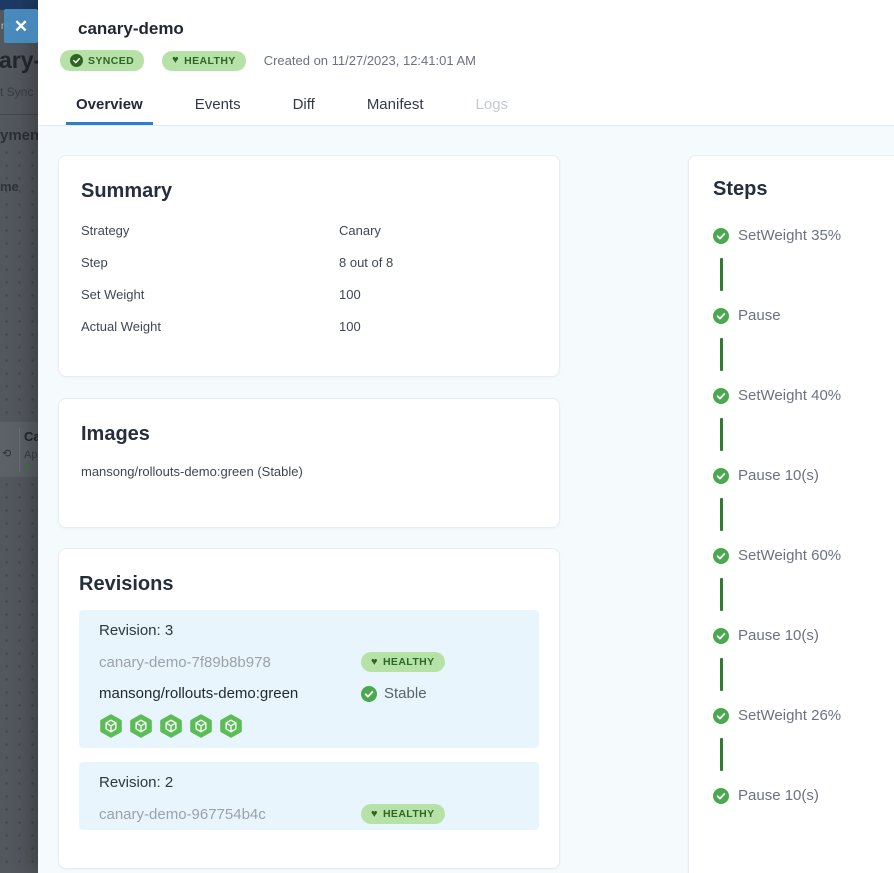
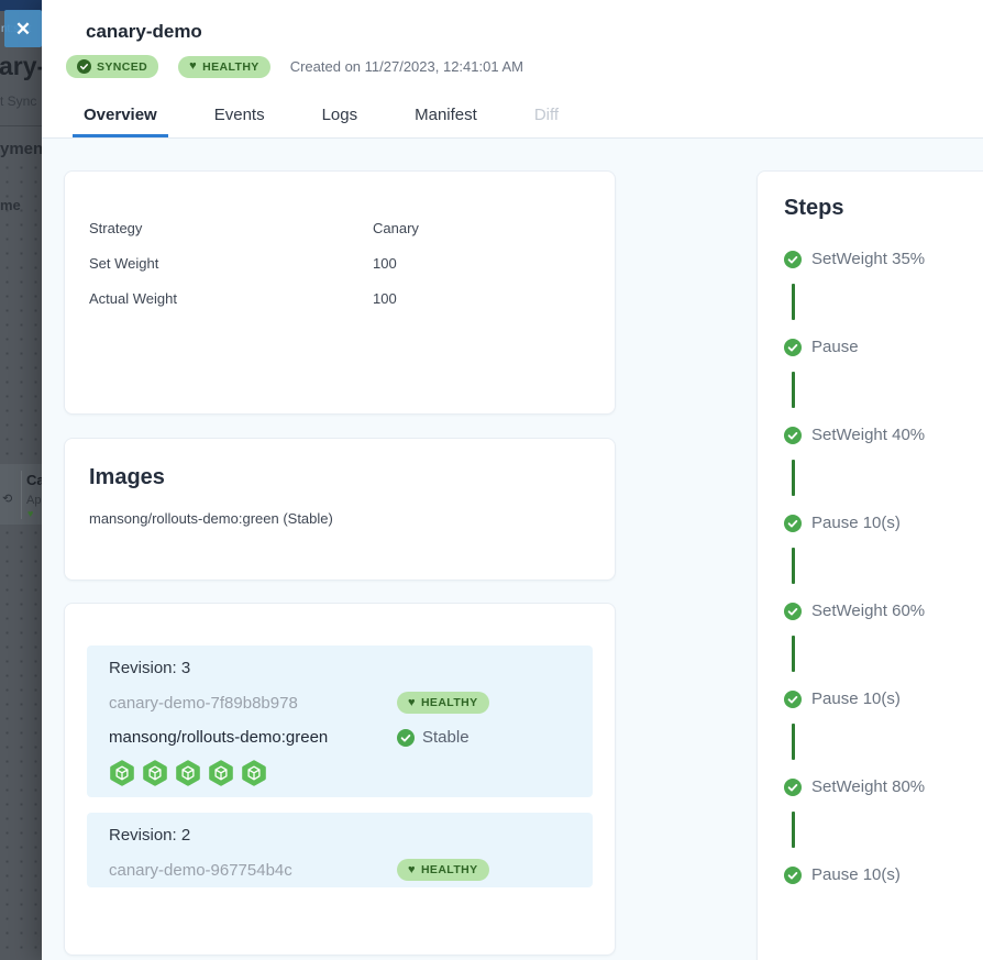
  t Sync
  ymen
  me
  ⟲
  Ca
  Ap
  ♥
  ✕
  canary-demo
  SYNCED
  ♥
  HEALTHY
  Created on 11/27/2023, 12:41:01 AM
  Overview
  Events
- Diff
+ Logs
  Manifest
- Logs
+ Diff
- Summary
  Strategy
  Canary
- Step
- 8 out of 8
  Set Weight
  100
  Actual Weight
  100
  Images
  mansong/rollouts-demo:green (Stable)
- Revisions
  Revision: 3
  canary-demo-7f89b8b978
  ♥
  HEALTHY
  mansong/rollouts-demo:green
  Stable
  Revision: 2
  canary-demo-967754b4c
  ♥
  HEALTHY
  Steps
  SetWeight 35%
  Pause
  SetWeight 40%
  Pause 10(s)
  SetWeight 60%
  Pause 10(s)
- SetWeight 26%
+ SetWeight 80%
  Pause 10(s)
